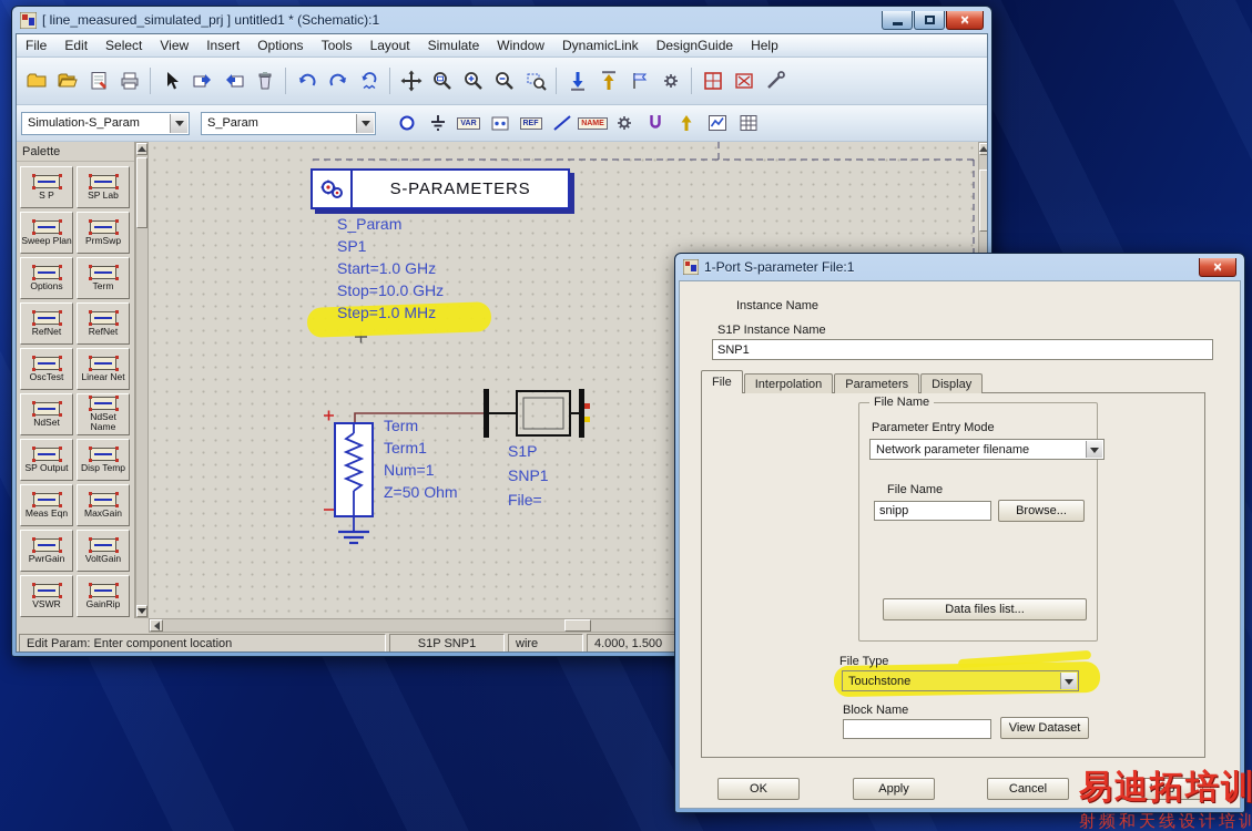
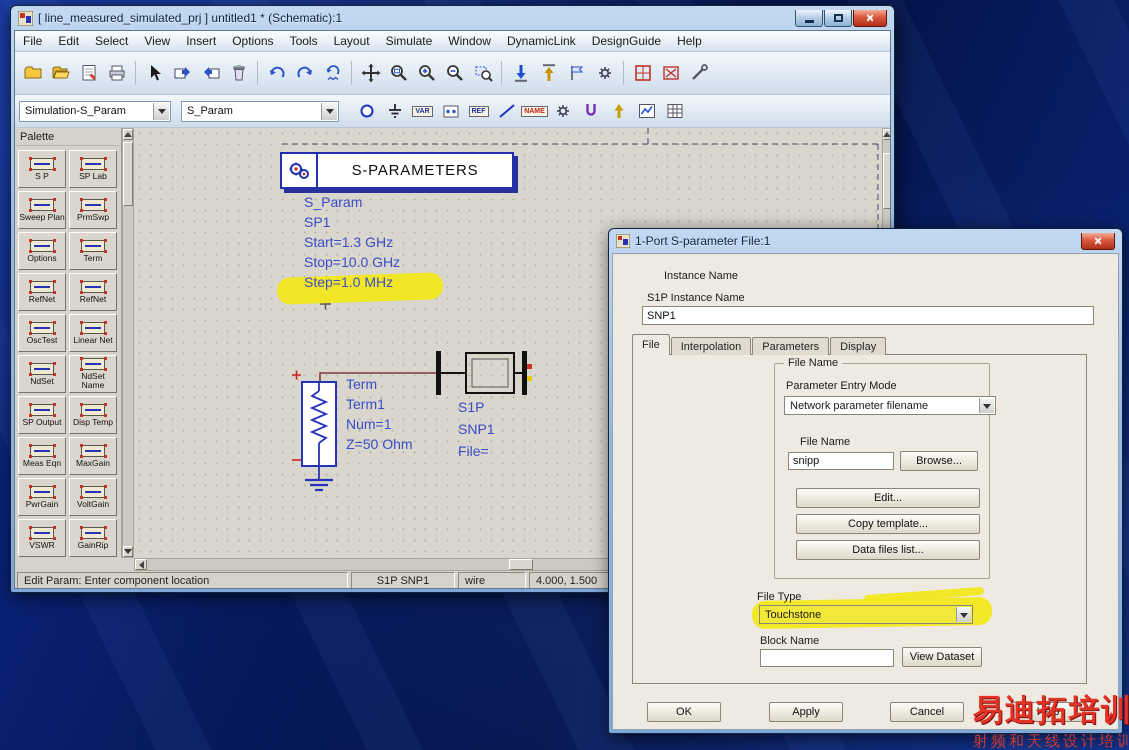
  [ line_measured_simulated_prj ] untitled1 * (Schematic):1
  ×
  File
  Edit
  Select
  View
  Insert
  Options
  Tools
  Layout
  Simulate
  Window
  DynamicLink
  DesignGuide
  Help
  Simulation-S_Param
  S_Param
  Palette
  S P
  SP Lab
  Sweep Plan
  PrmSwp
  Options
  Term
  RefNet
  RefNet
  OscTest
  Linear Net
  NdSet
  NdSet Name
  SP Output
  Disp Temp
  Meas Eqn
  MaxGain
  PwrGain
  VoltGain
  VSWR
  GainRip
  S-PARAMETERS
  S_Param
  SP1
- Start=1.0 GHz
+ Start=1.3 GHz
  Stop=10.0 GHz
  Step=1.0 MHz
  Term
  Term1
  Num=1
  Z=50 Ohm
  S1P
  SNP1
  File=
  Edit Param: Enter component location
  S1P SNP1
  wire
  4.000, 1.500
  1-Port S-parameter File:1
  ×
  Instance Name
  S1P Instance Name
  SNP1
  File
  Interpolation
  Parameters
  Display
  File Name
  Parameter Entry Mode
  Network parameter filename
  File Name
  snipp
  Browse...
+ Edit...
+ Copy template...
  Data files list...
  File Type
  Touchstone
  Block Name
  View Dataset
  OK
  Apply
  Cancel
  Help
  易迪拓培训
  射频和天线设计培训
